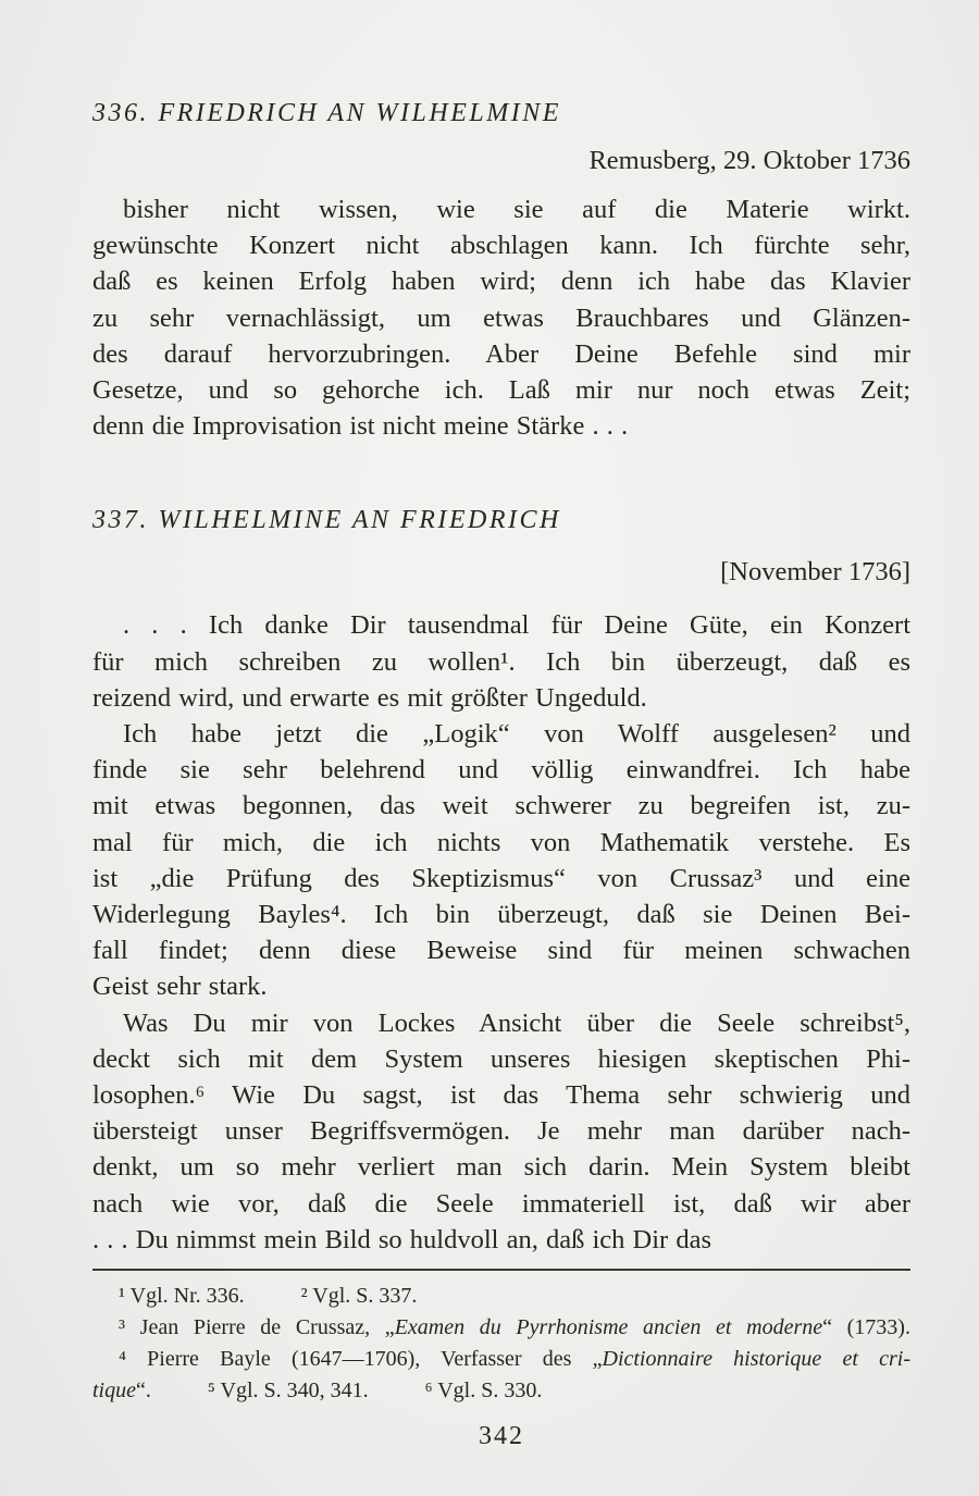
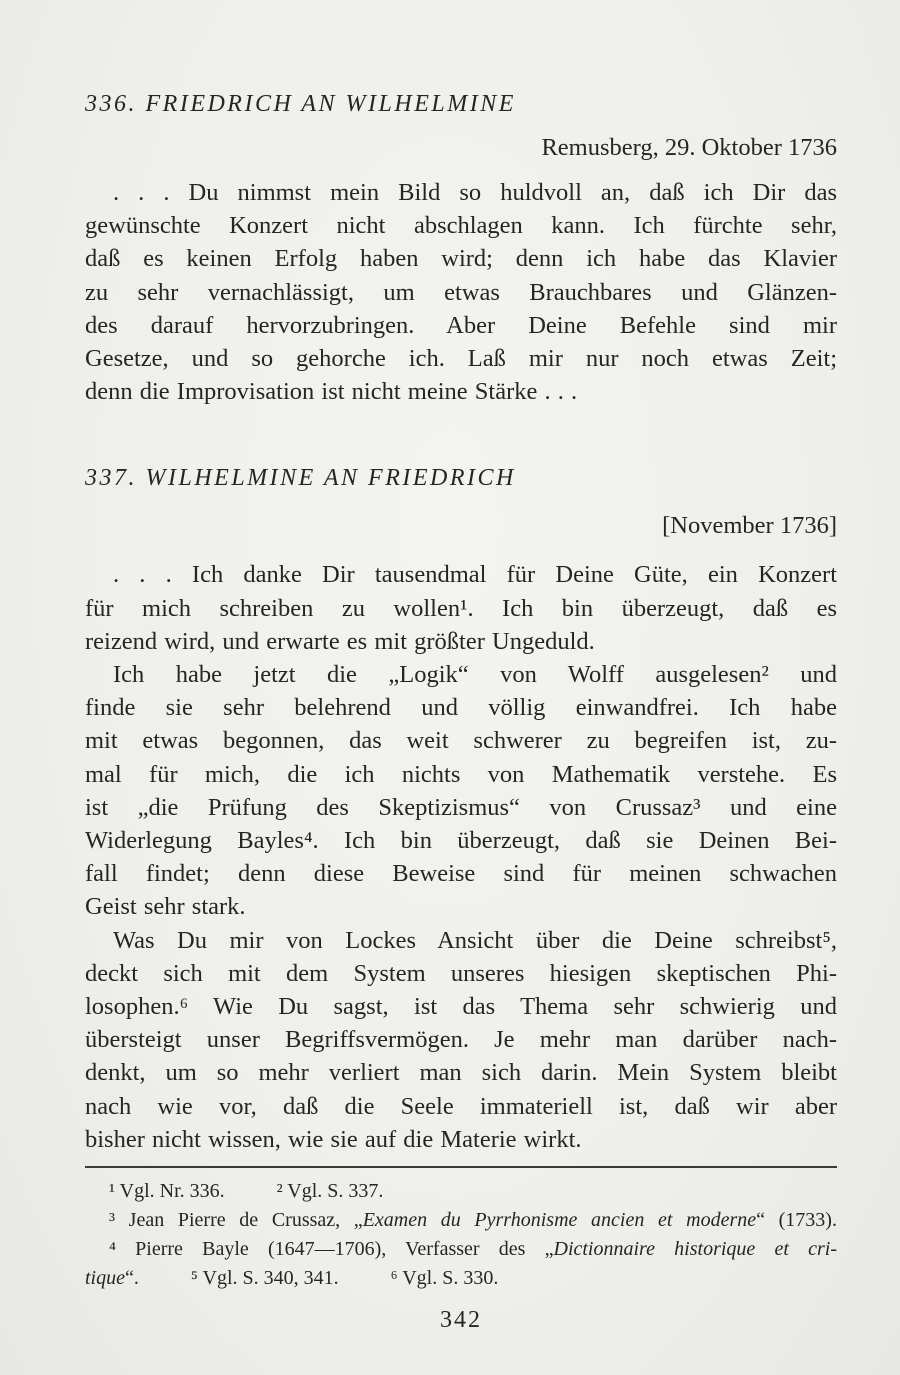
  336. FRIEDRICH AN WILHELMINE
  Remusberg, 29. Oktober 1736
- bisher nicht wissen, wie sie auf die Materie wirkt.
+ . . . Du nimmst mein Bild so huldvoll an, daß ich Dir das
  gewünschte Konzert nicht abschlagen kann. Ich fürchte sehr,
  daß es keinen Erfolg haben wird; denn ich habe das Klavier
  zu sehr vernachlässigt, um etwas Brauchbares und Glänzen-
  des darauf hervorzubringen. Aber Deine Befehle sind mir
  Gesetze, und so gehorche ich. Laß mir nur noch etwas Zeit;
  denn die Improvisation ist nicht meine Stärke . . .
  337. WILHELMINE AN FRIEDRICH
  [November 1736]
  . . . Ich danke Dir tausendmal für Deine Güte, ein Konzert
  für mich schreiben zu wollen¹. Ich bin überzeugt, daß es
  reizend wird, und erwarte es mit größter Ungeduld.
  Ich habe jetzt die „Logik“ von Wolff ausgelesen² und
  finde sie sehr belehrend und völlig einwandfrei. Ich habe
  mit etwas begonnen, das weit schwerer zu begreifen ist, zu-
  mal für mich, die ich nichts von Mathematik verstehe. Es
  ist „die Prüfung des Skeptizismus“ von Crussaz³ und eine
  Widerlegung Bayles⁴. Ich bin überzeugt, daß sie Deinen Bei-
  fall findet; denn diese Beweise sind für meinen schwachen
  Geist sehr stark.
- Was Du mir von Lockes Ansicht über die Seele schreibst⁵,
+ Was Du mir von Lockes Ansicht über die Deine schreibst⁵,
  deckt sich mit dem System unseres hiesigen skeptischen Phi-
  losophen.⁶ Wie Du sagst, ist das Thema sehr schwierig und
  übersteigt unser Begriffsvermögen. Je mehr man darüber nach-
  denkt, um so mehr verliert man sich darin. Mein System bleibt
  nach wie vor, daß die Seele immateriell ist, daß wir aber
- . . . Du nimmst mein Bild so huldvoll an, daß ich Dir das
+ bisher nicht wissen, wie sie auf die Materie wirkt.
  ¹ Vgl. Nr. 336. ² Vgl. S. 337.
  ³ Jean Pierre de Crussaz, „Examen du Pyrrhonisme ancien et moderne“ (1733).
  ⁴ Pierre Bayle (1647—1706), Verfasser des „Dictionnaire historique et cri-
  tique“. ⁵ Vgl. S. 340, 341. ⁶ Vgl. S. 330.
  342
